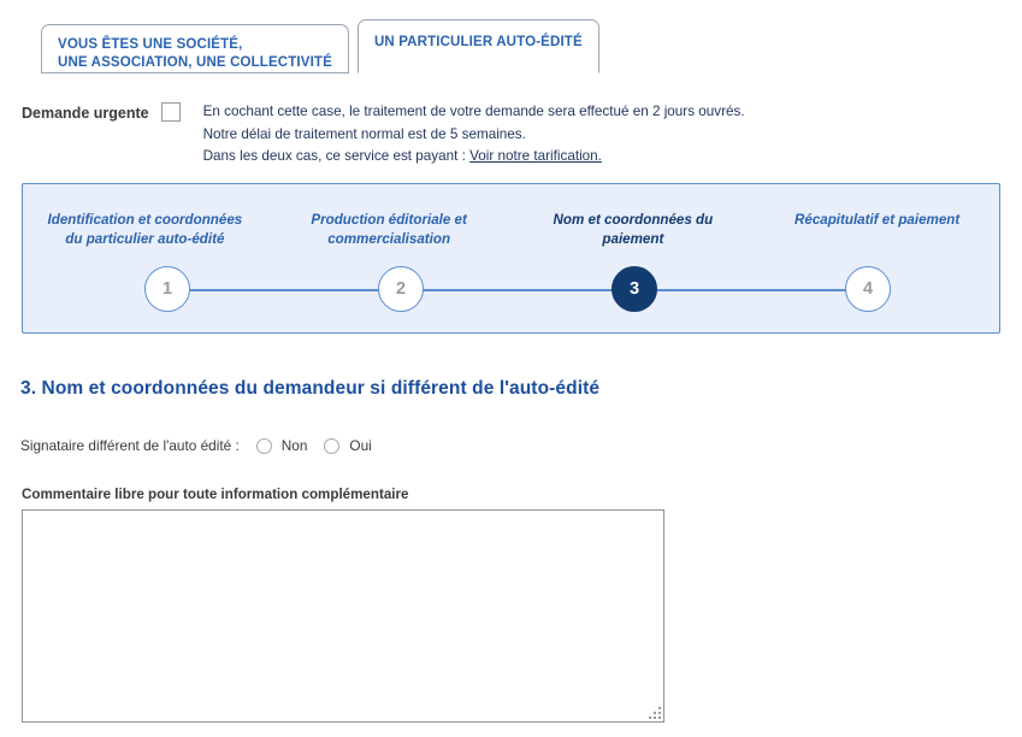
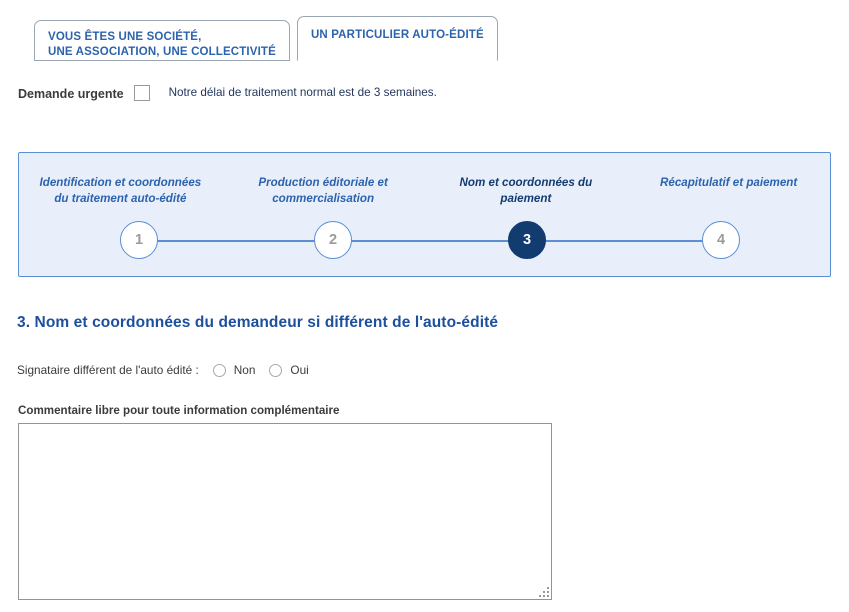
  VOUS ÊTES UNE SOCIÉTÉ,
  UNE ASSOCIATION, UNE COLLECTIVITÉ
  UN PARTICULIER AUTO-ÉDITÉ
  Demande urgente
- En cochant cette case, le traitement de votre demande sera effectué en 2 jours ouvrés.
- Notre délai de traitement normal est de 5 semaines.
+ Notre délai de traitement normal est de 3 semaines.
- Dans les deux cas, ce service est payant : Voir notre tarification.
- Identification et coordonnées du particulier auto-édité
+ Identification et coordonnées du traitement auto-édité
  Production éditoriale et commercialisation
  Nom et coordonnées du paiement
  Récapitulatif et paiement
  1
  2
  3
  4
  3. Nom et coordonnées du demandeur si différent de l'auto-édité
  Signataire différent de l'auto édité :
  Non
  Oui
  Commentaire libre pour toute information complémentaire
